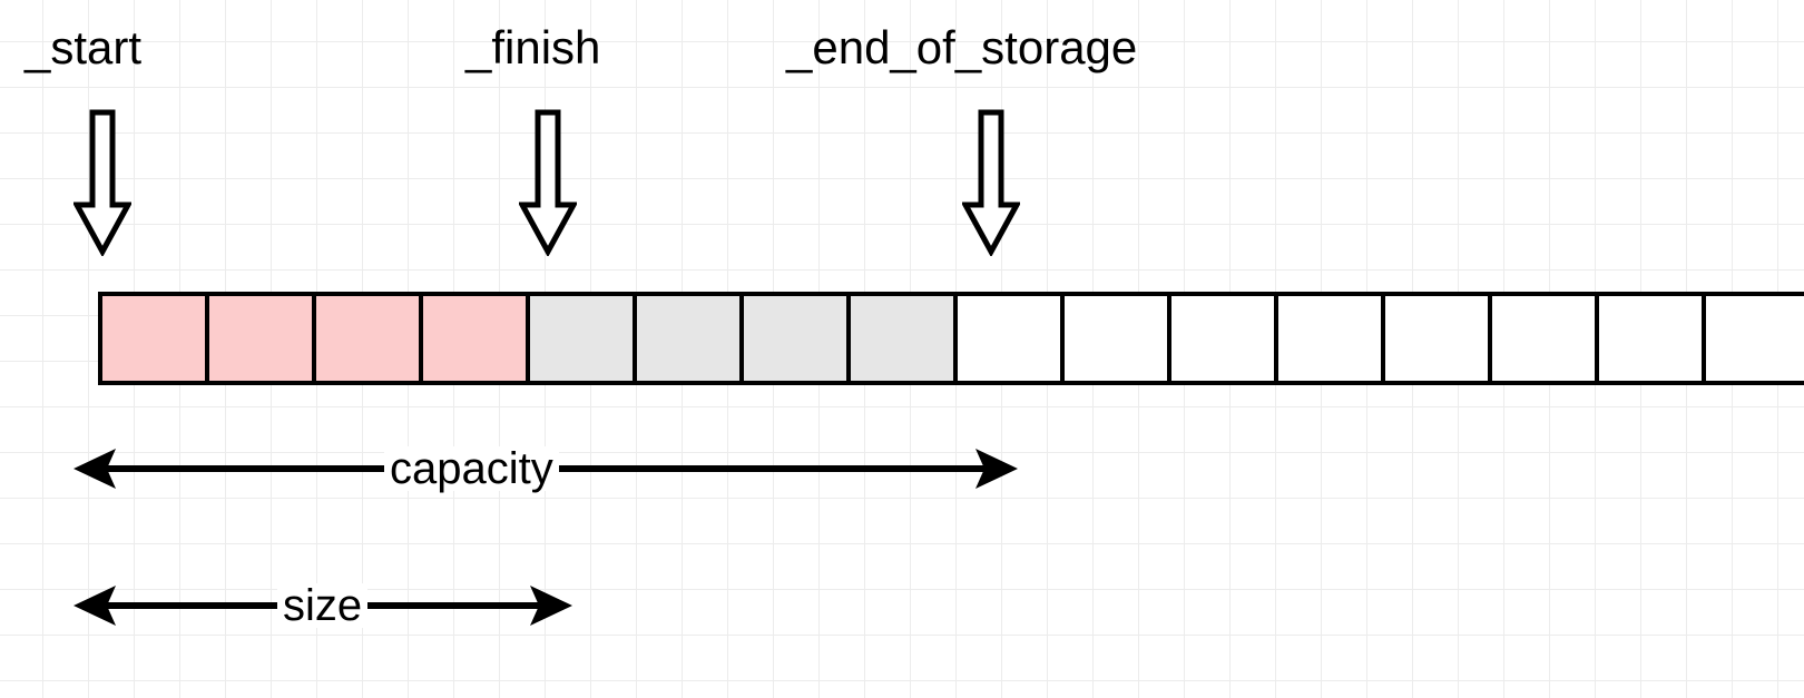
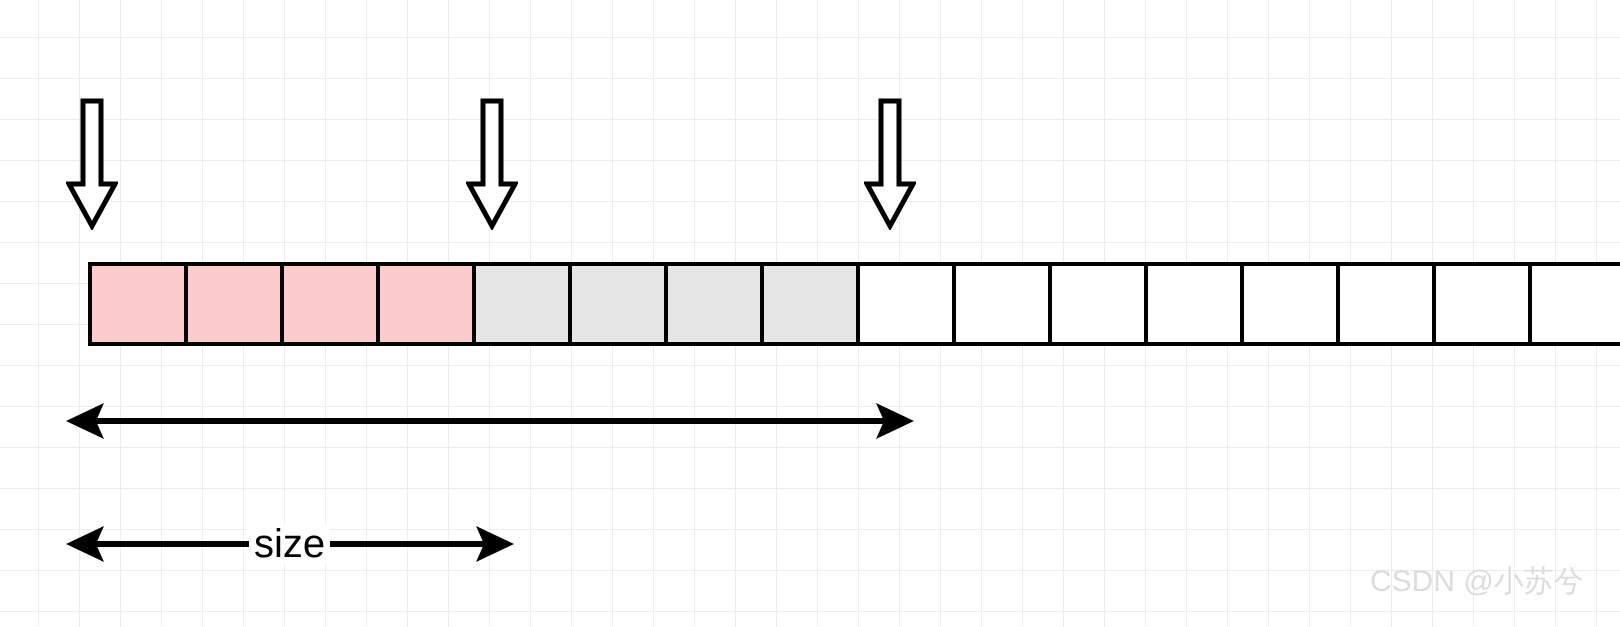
- _start
- _finish
- _end_of_storage
- capacity
  size
+ CSDN @小苏兮
